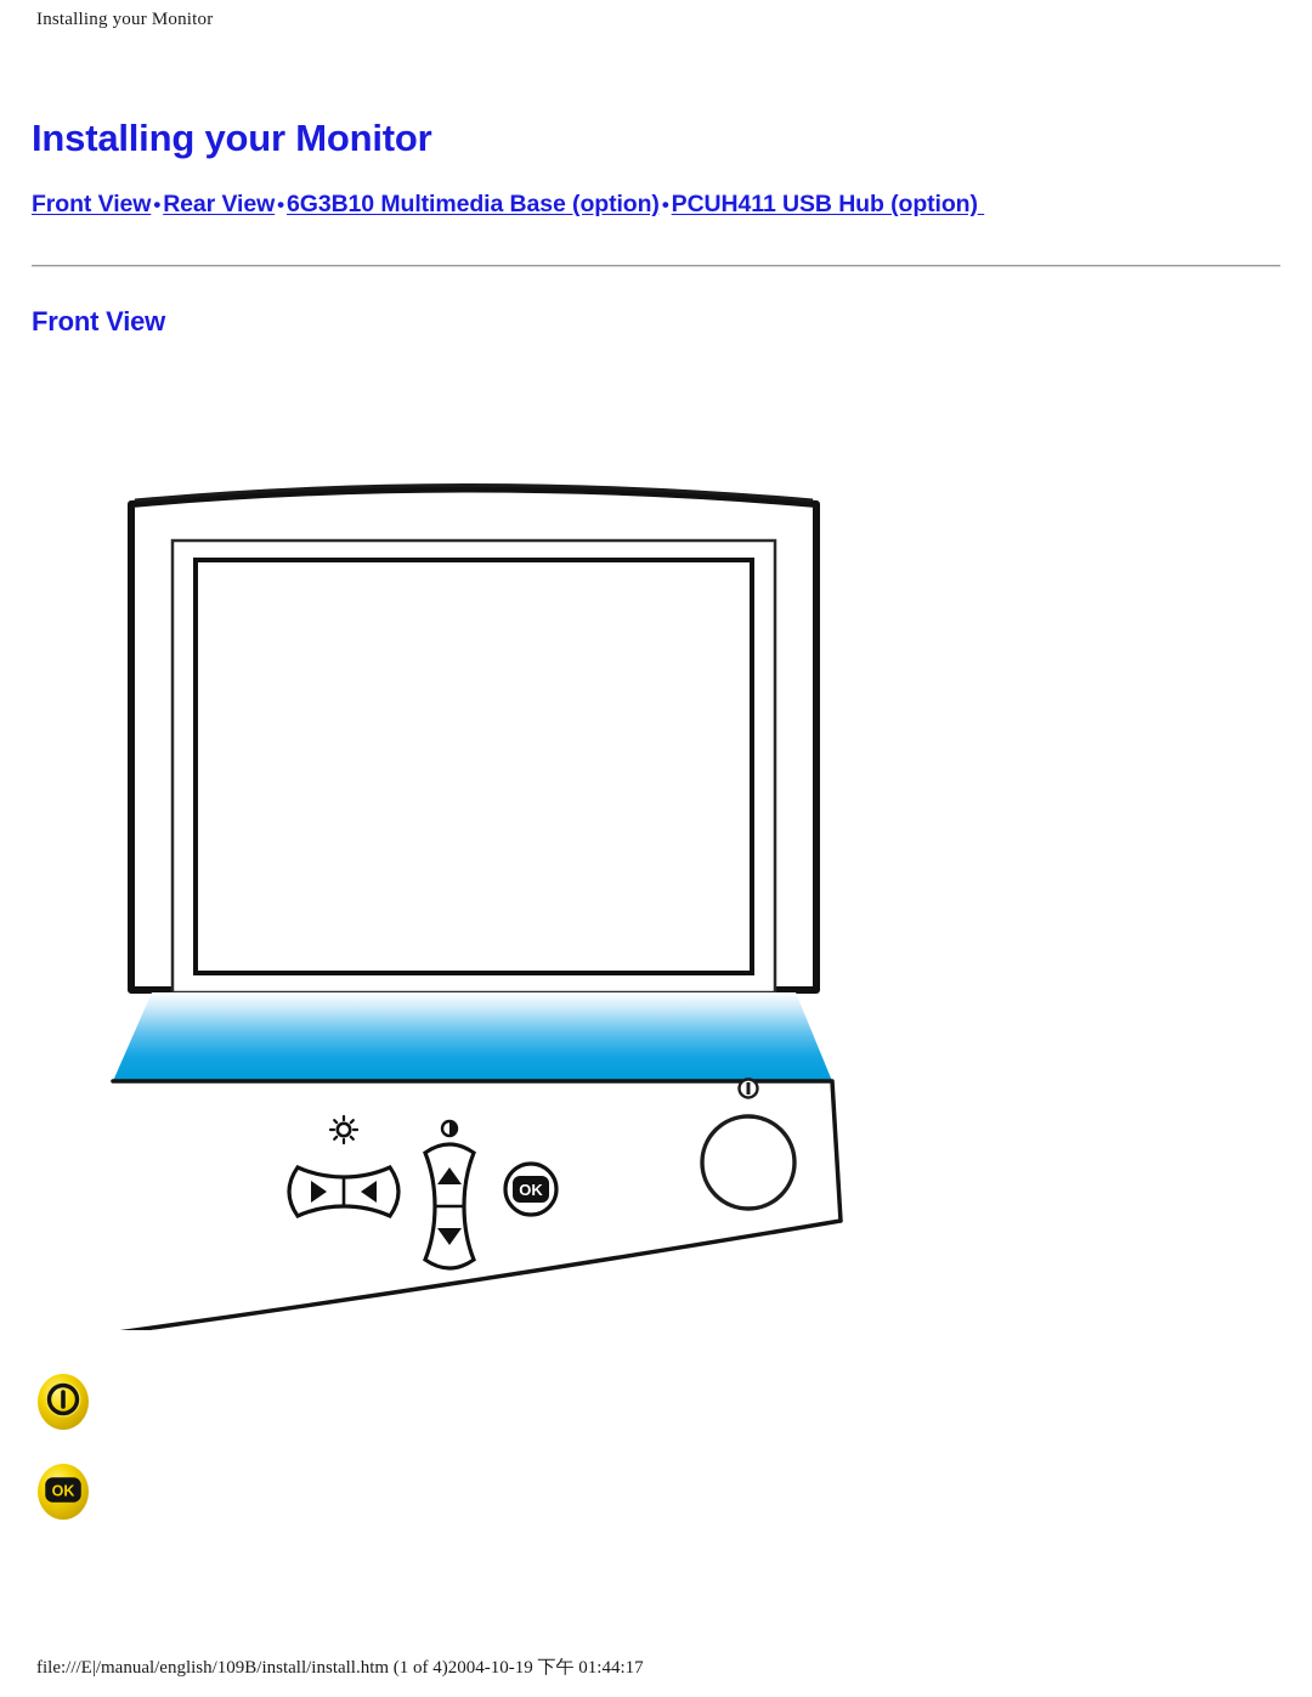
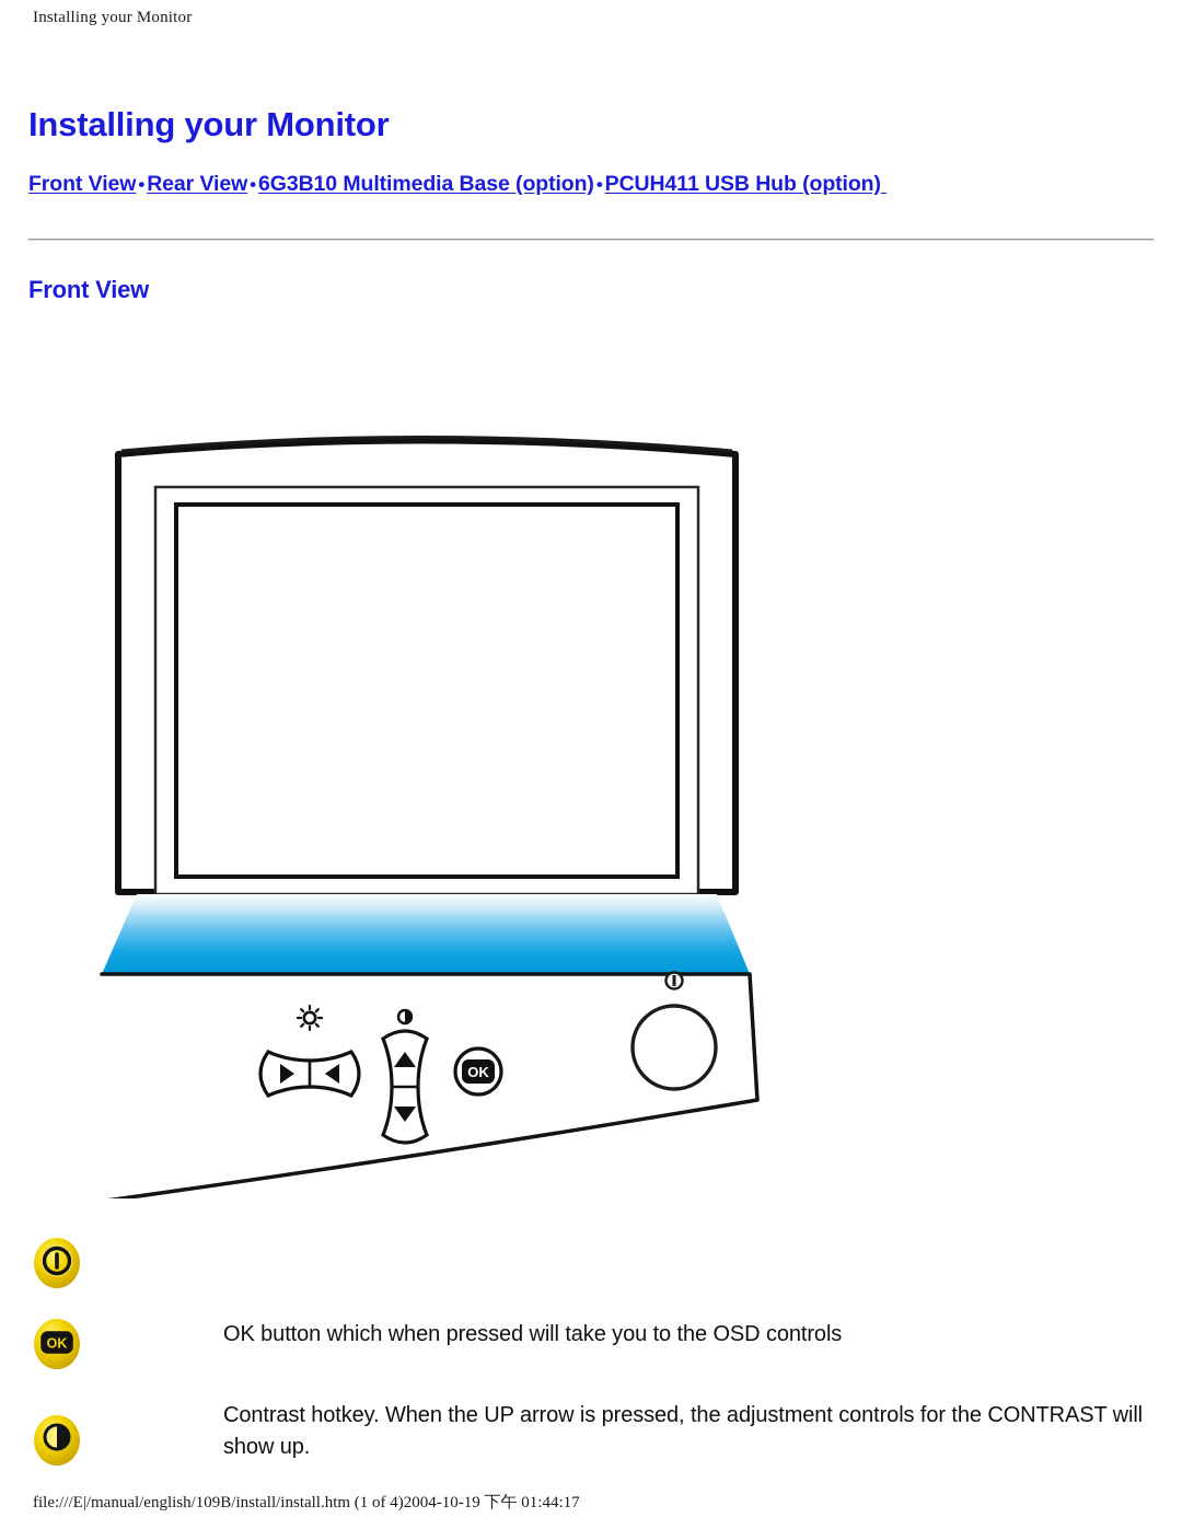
  Installing your Monitor
  Installing your Monitor
  Front View•Rear View•6G3B10 Multimedia Base (option)•PCUH411 USB Hub (option)
  Front View
  OK
  OK
+ OK button which when pressed will take you to the OSD controls
+ Contrast hotkey. When the UP arrow is pressed, the adjustment controls for the CONTRAST will show up.
  file:///E|/manual/english/109B/install/install.htm (1 of 4)2004-10-19 下午 01:44:17
